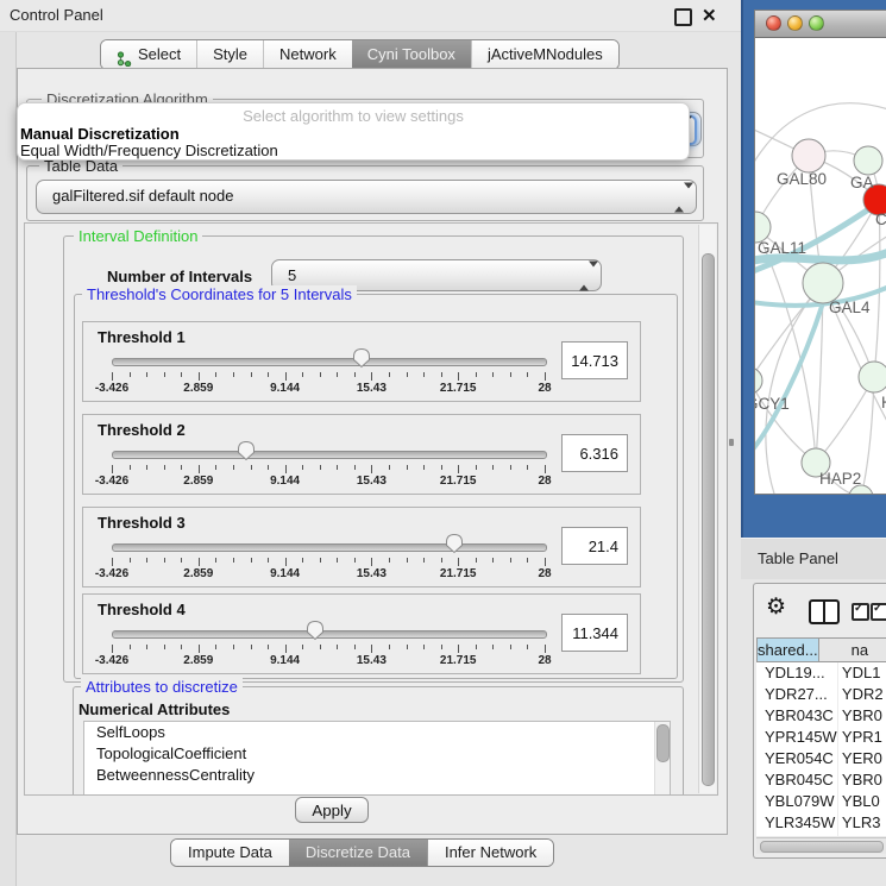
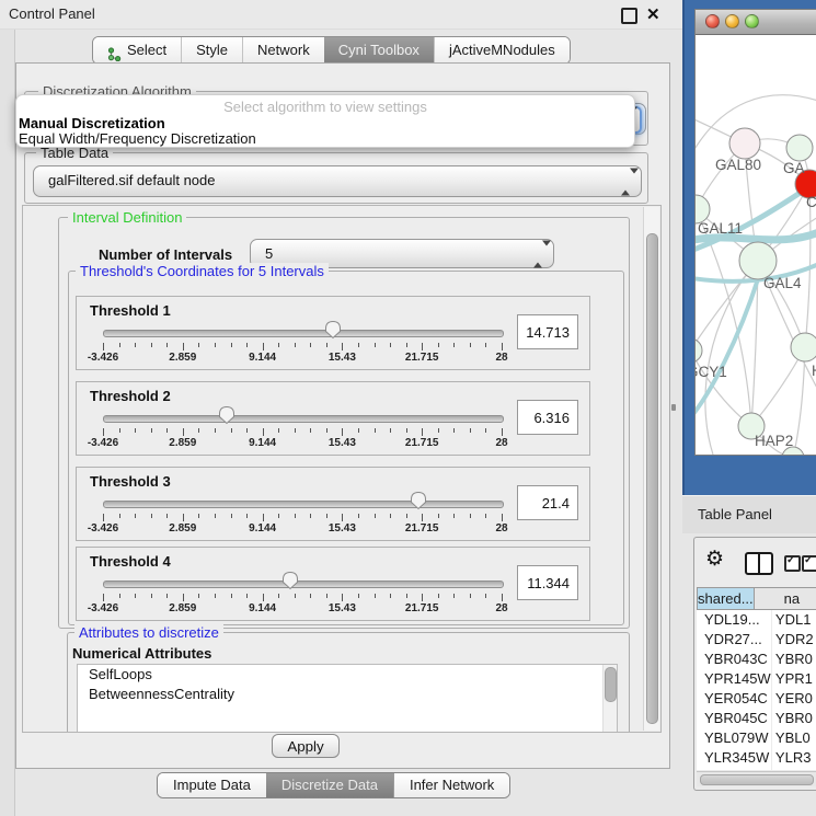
  Control Panel
  ✕
  Select
  Style
  Network
  Cyni Toolbox
  jActiveMNodules
  Discretization Algorithm
  Select algorithm to view settings
  Manual Discretization
  Equal Width/Frequency Discretization
  Table Data
  galFiltered.sif default node
  Interval Definition
  Number of Intervals
  5
  Threshold's Coordinates for 5 Intervals
  Threshold 1
  -3.426
  2.859
  9.144
  15.43
  21.715
  28
  14.713
  Threshold 2
  -3.426
  2.859
  9.144
  15.43
  21.715
  28
  6.316
  Threshold 3
  -3.426
  2.859
  9.144
  15.43
  21.715
  28
  21.4
  Threshold 4
  -3.426
  2.859
  9.144
  15.43
  21.715
  28
  11.344
  Attributes to discretize
  Numerical Attributes
  SelfLoops
- TopologicalCoefficient
  BetweennessCentrality
  Apply
  Impute Data
  Discretize Data
  Infer Network
  GAL80
  GA
  C
  GAL11
  GAL4
  CY1
  HAP2
  Table Panel
  ⚙
  shared...
  na
  YDL19...
  YDL1
  YDR27...
  YDR2
  YBR043C
  YBR0
  YPR145W
  YPR1
  YER054C
  YER0
  YBR045C
  YBR0
  YBL079W
  YBL0
  YLR345W
  YLR3
